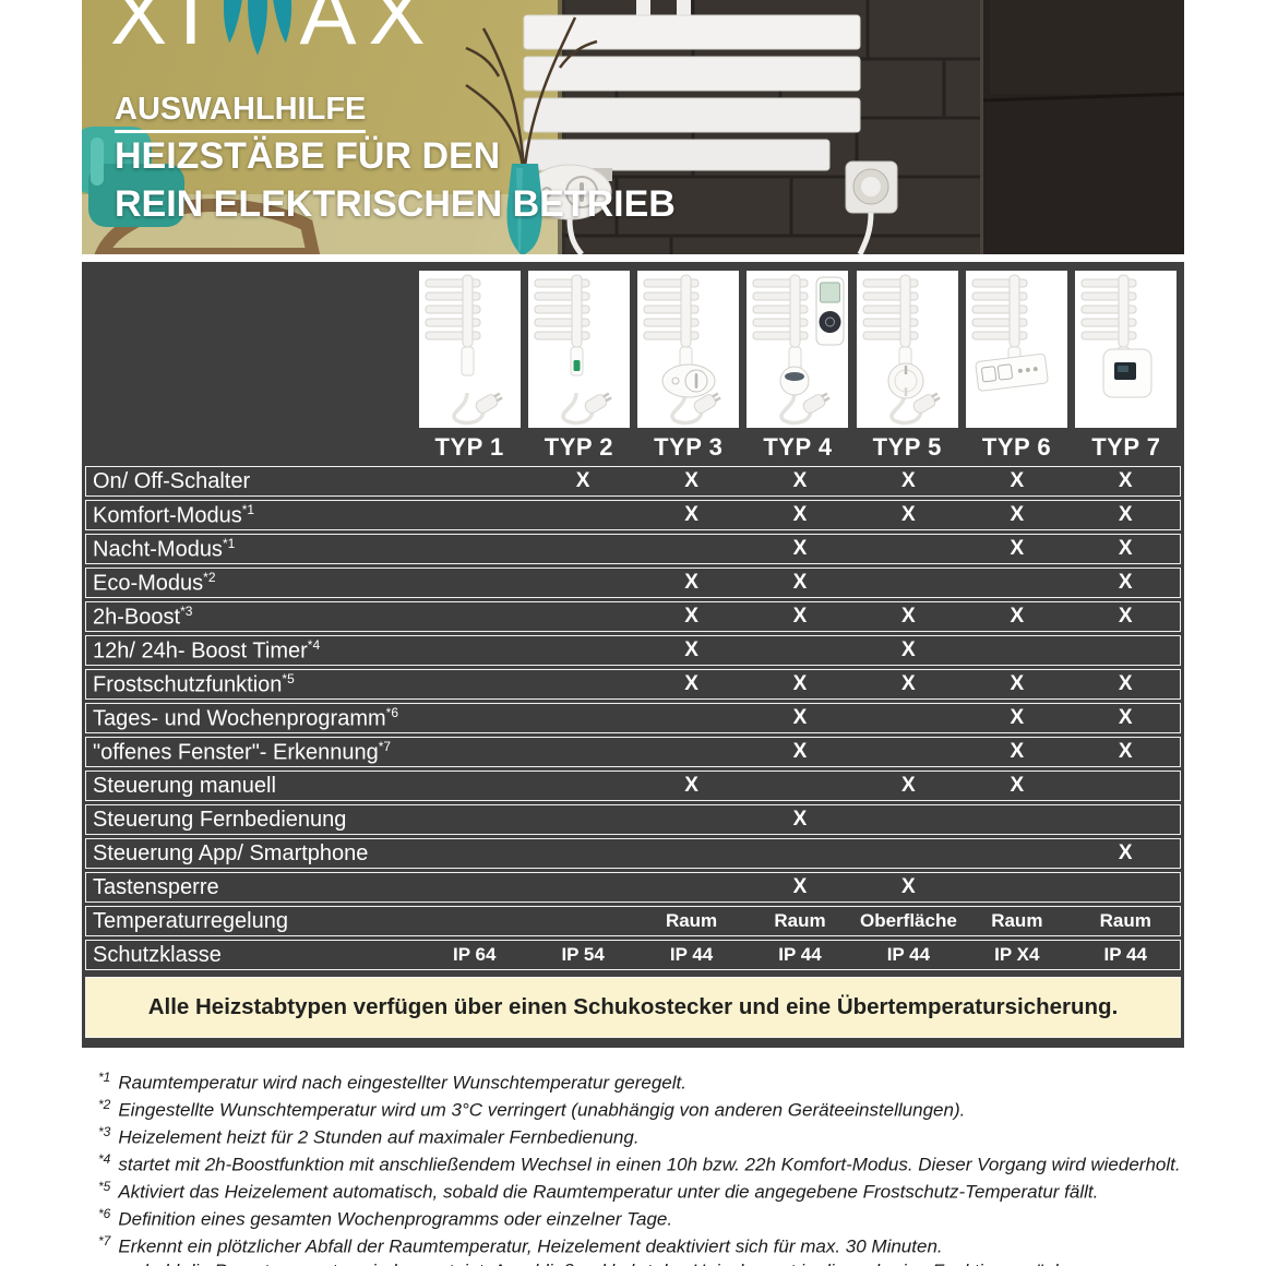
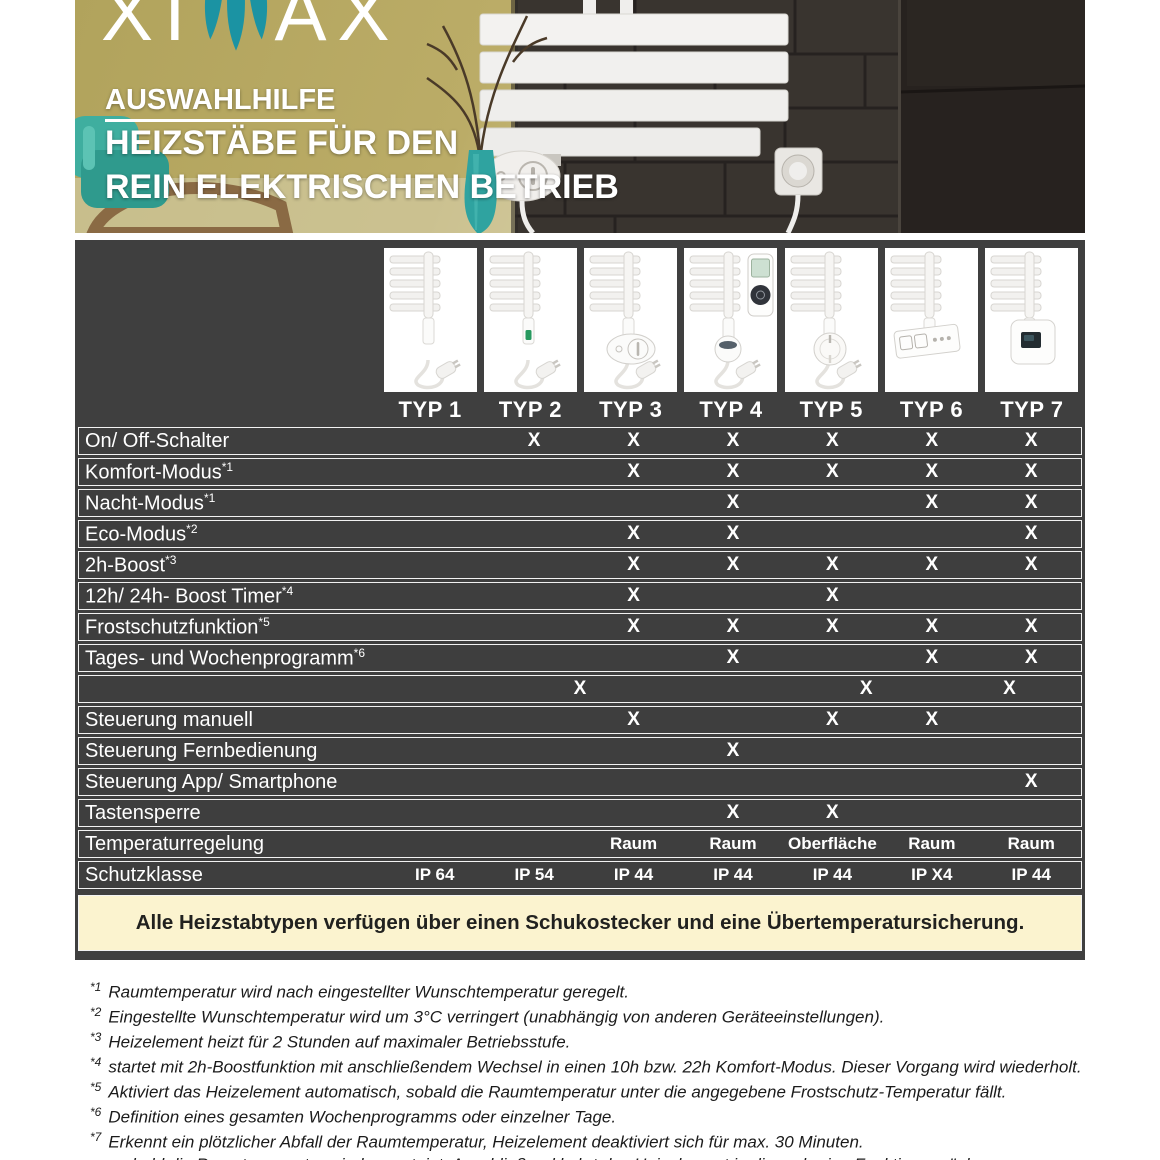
  XI
  AX
  AUSWAHLHILFE
  HEIZSTÄBE FÜR DEN
  REIN ELEKTRISCHEN BETRIEB
  TYP 1
  TYP 2
  TYP 3
  TYP 4
  TYP 5
  TYP 6
  TYP 7
  On/ Off-Schalter
  X
  X
  X
  X
  X
  X
  Komfort-Modus*1
  X
  X
  X
  X
  X
  Nacht-Modus*1
  X
  X
  X
  Eco-Modus*2
  X
  X
  X
  2h-Boost*3
  X
  X
  X
  X
  X
  12h/ 24h- Boost Timer*4
  X
  X
  Frostschutzfunktion*5
  X
  X
  X
  X
  X
  Tages- und Wochenprogramm*6
  X
  X
  X
- "offenes Fenster"- Erkennung*7
  X
  X
  X
  Steuerung manuell
  X
  X
  X
  Steuerung Fernbedienung
  X
  Steuerung App/ Smartphone
  X
  Tastensperre
  X
  X
  Temperaturregelung
  Raum
  Raum
  Oberfläche
  Raum
  Raum
  Schutzklasse
  IP 64
  IP 54
  IP 44
  IP 44
  IP 44
  IP X4
  IP 44
  Alle Heizstabtypen verfügen über einen Schukostecker und eine Übertemperatursicherung.
  *1 Raumtemperatur wird nach eingestellter Wunschtemperatur geregelt.
  *2 Eingestellte Wunschtemperatur wird um 3°C verringert (unabhängig von anderen Geräteeinstellungen).
- *3 Heizelement heizt für 2 Stunden auf maximaler Fernbedienung.
+ *3 Heizelement heizt für 2 Stunden auf maximaler Betriebsstufe.
  *4 startet mit 2h-Boostfunktion mit anschließendem Wechsel in einen 10h bzw. 22h Komfort-Modus. Dieser Vorgang wird wiederholt.
  *5 Aktiviert das Heizelement automatisch, sobald die Raumtemperatur unter die angegebene Frostschutz-Temperatur fällt.
  *6 Definition eines gesamten Wochenprogramms oder einzelner Tage.
  *7 Erkennt ein plötzlicher Abfall der Raumtemperatur, Heizelement deaktiviert sich für max. 30 Minuten.
